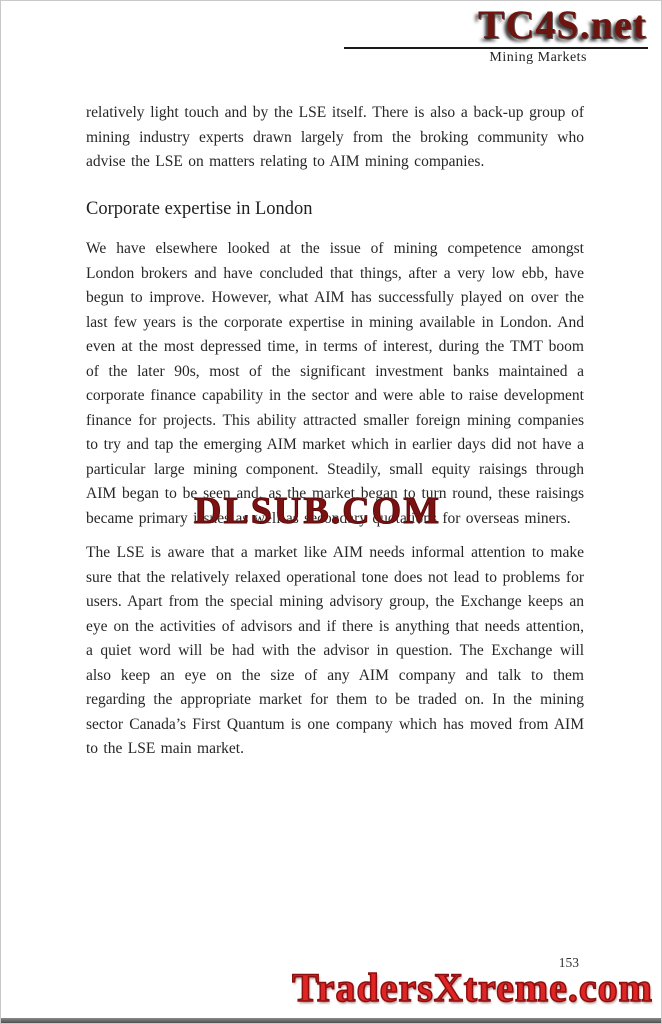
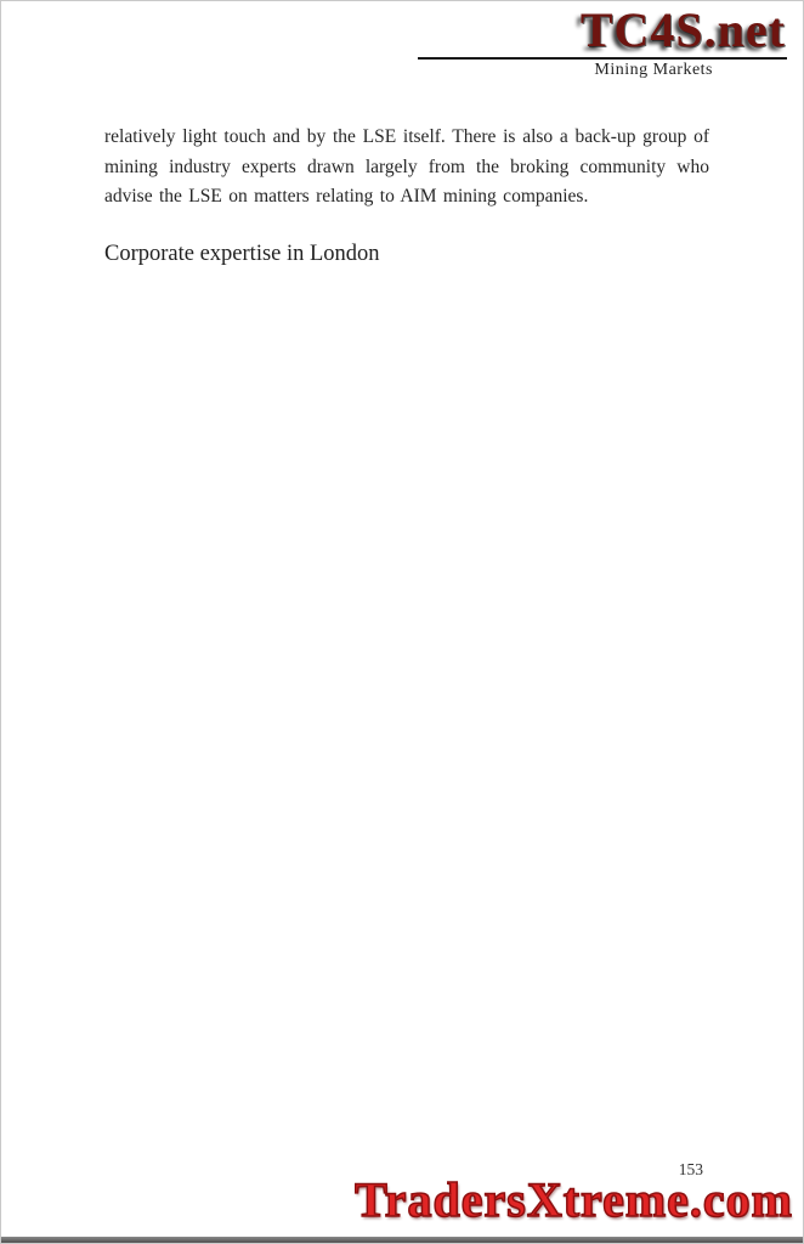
  TC4S.net
  Mining Markets
  relatively light touch and by the LSE itself. There is also a back-up group of mining industry experts drawn largely from the broking community who advise the LSE on matters relating to AIM mining companies.
  Corporate expertise in London
- We have elsewhere looked at the issue of mining competence amongst London brokers and have concluded that things, after a very low ebb, have begun to improve. However, what AIM has successfully played on over the last few years is the corporate expertise in mining available in London. And even at the most depressed time, in terms of interest, during the TMT boom of the later 90s, most of the significant investment banks maintained a corporate finance capability in the sector and were able to raise development finance for projects. This ability attracted smaller foreign mining companies to try and tap the emerging AIM market which in earlier days did not have a particular large mining component. Steadily, small equity raisings through AIM began to be seen and, as the market began to turn round, these raisings became primary issues as well as secondary quotations for overseas miners.
- The LSE is aware that a market like AIM needs informal attention to make sure that the relatively relaxed operational tone does not lead to problems for users. Apart from the special mining advisory group, the Exchange keeps an eye on the activities of advisors and if there is anything that needs attention, a quiet word will be had with the advisor in question. The Exchange will also keep an eye on the size of any AIM company and talk to them regarding the appropriate market for them to be traded on. In the mining sector Canada’s First Quantum is one company which has moved from AIM to the LSE main market.
- DLSUB.COM
  153
  TradersXtreme.com
